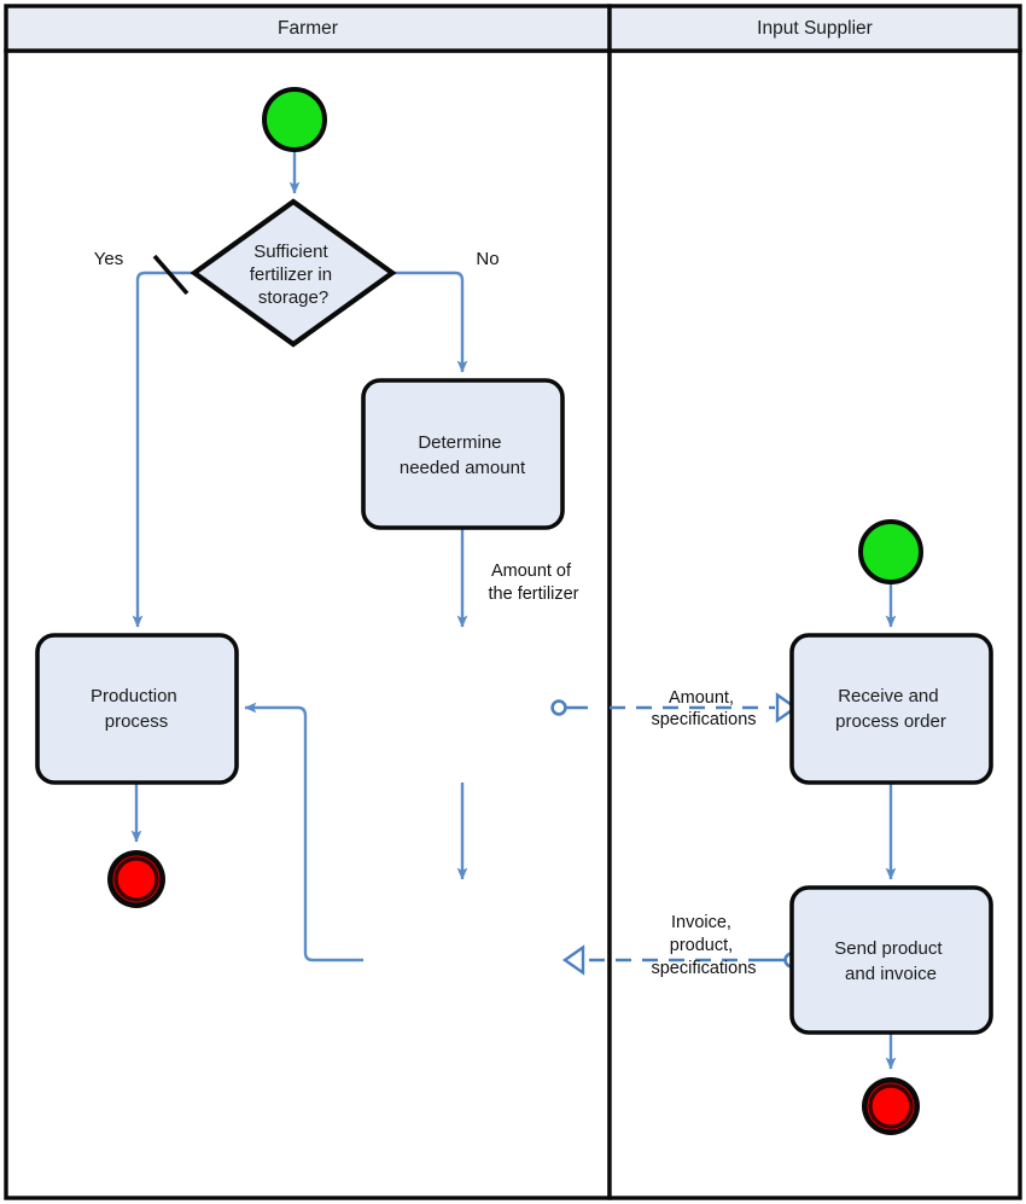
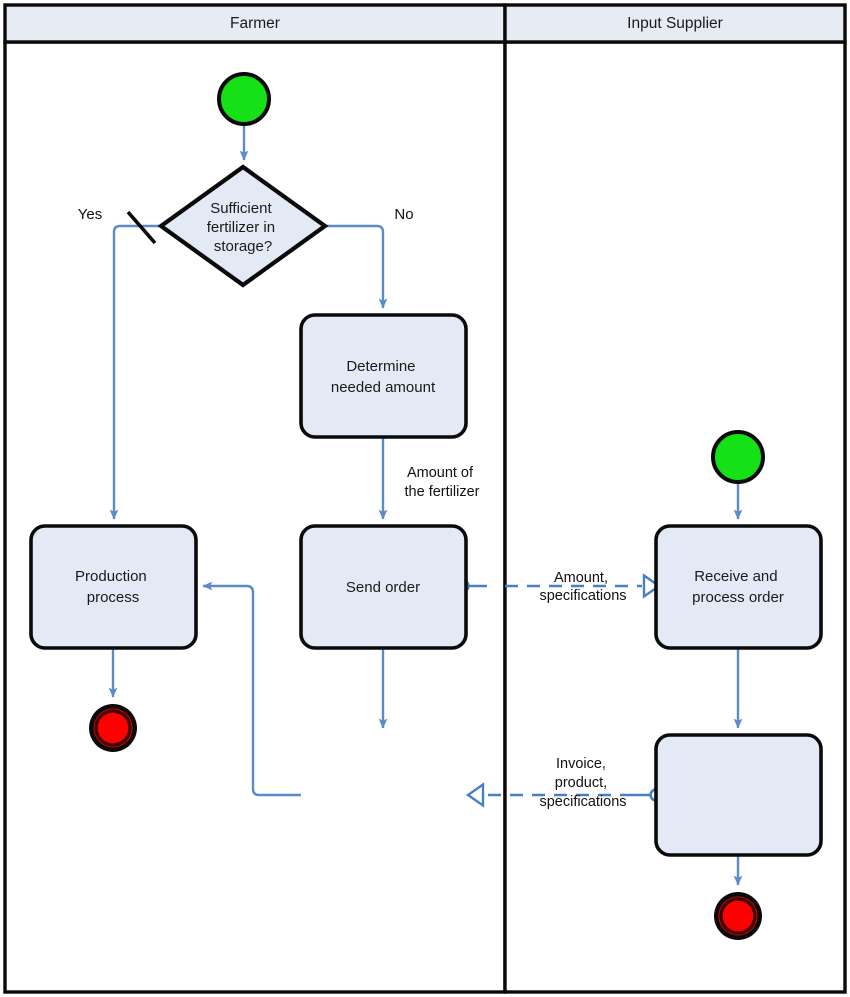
  Farmer
  Input Supplier
  Sufficient fertilizer in storage?
  Yes
  No
  Amount of the fertilizer
  Amount, specifications
  Invoice, product, specifications
  Determine needed amount
  Production process
+ Send order
  Receive and process order
- Send product and invoice
